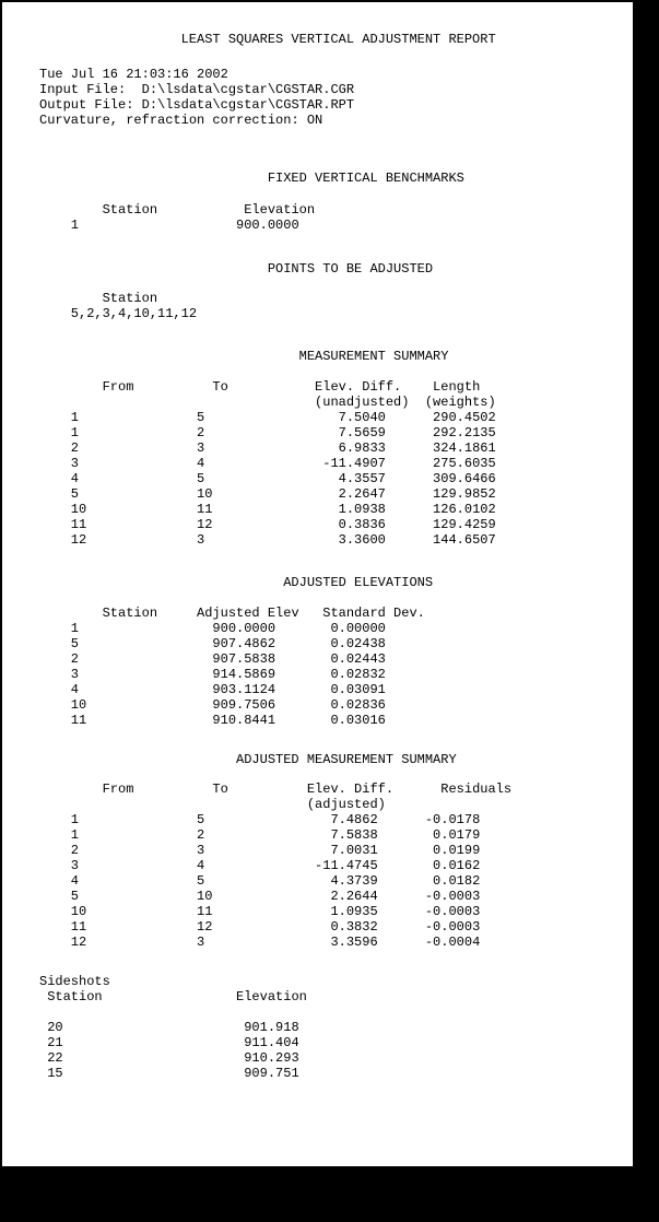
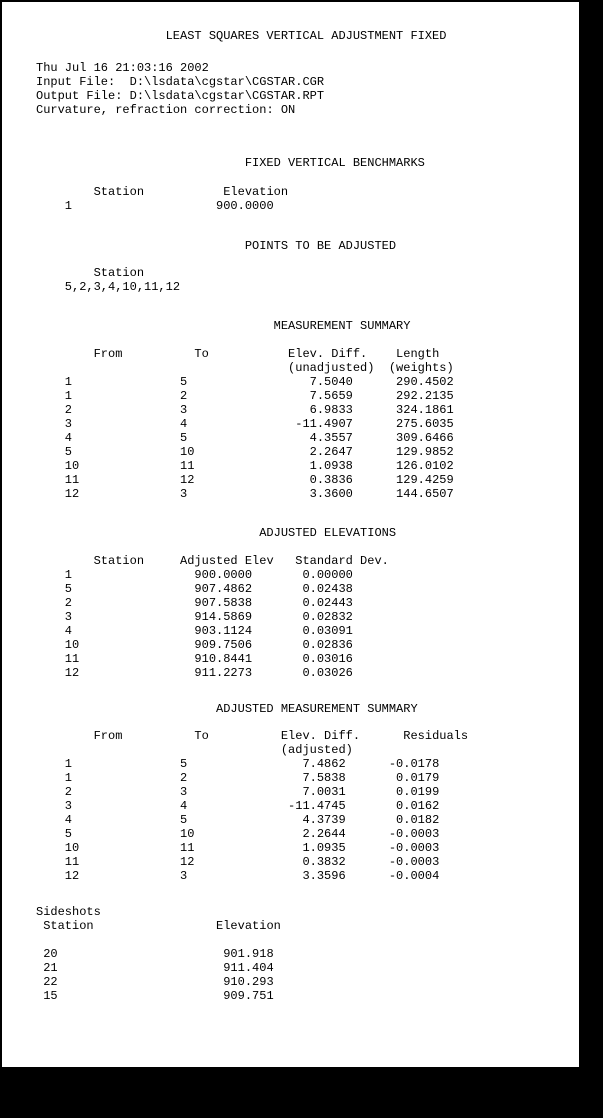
- LEAST SQUARES VERTICAL ADJUSTMENT REPORT
+ LEAST SQUARES VERTICAL ADJUSTMENT FIXED
- Tue Jul 16 21:03:16 2002
+ Thu Jul 16 21:03:16 2002
  Input File: D:\lsdata\cgstar\CGSTAR.CGR
  Output File: D:\lsdata\cgstar\CGSTAR.RPT
  Curvature, refraction correction: ON
  FIXED VERTICAL BENCHMARKS
  Station Elevation
  1 900.0000
  POINTS TO BE ADJUSTED
  Station
  5,2,3,4,10,11,12
  MEASUREMENT SUMMARY
  From To Elev. Diff. Length
  (unadjusted) (weights)
  1 5 7.5040 290.4502
  1 2 7.5659 292.2135
  2 3 6.9833 324.1861
  3 4 -11.4907 275.6035
  4 5 4.3557 309.6466
  5 10 2.2647 129.9852
  10 11 1.0938 126.0102
  11 12 0.3836 129.4259
  12 3 3.3600 144.6507
  ADJUSTED ELEVATIONS
  Station Adjusted Elev Standard Dev.
  1 900.0000 0.00000
  5 907.4862 0.02438
  2 907.5838 0.02443
  3 914.5869 0.02832
  4 903.1124 0.03091
  10 909.7506 0.02836
  11 910.8441 0.03016
+ 12 911.2273 0.03026
  ADJUSTED MEASUREMENT SUMMARY
  From To Elev. Diff. Residuals
  (adjusted)
  1 5 7.4862 -0.0178
  1 2 7.5838 0.0179
  2 3 7.0031 0.0199
  3 4 -11.4745 0.0162
  4 5 4.3739 0.0182
  5 10 2.2644 -0.0003
  10 11 1.0935 -0.0003
  11 12 0.3832 -0.0003
  12 3 3.3596 -0.0004
  Sideshots
  Station Elevation
  20 901.918
  21 911.404
  22 910.293
  15 909.751
